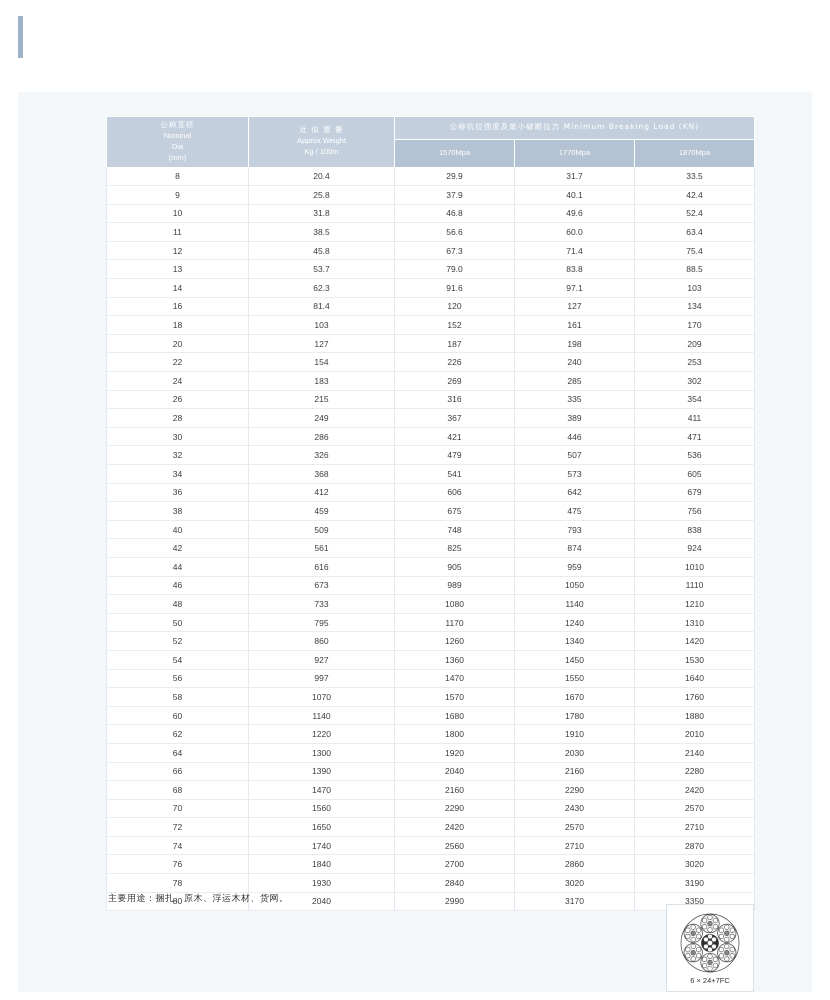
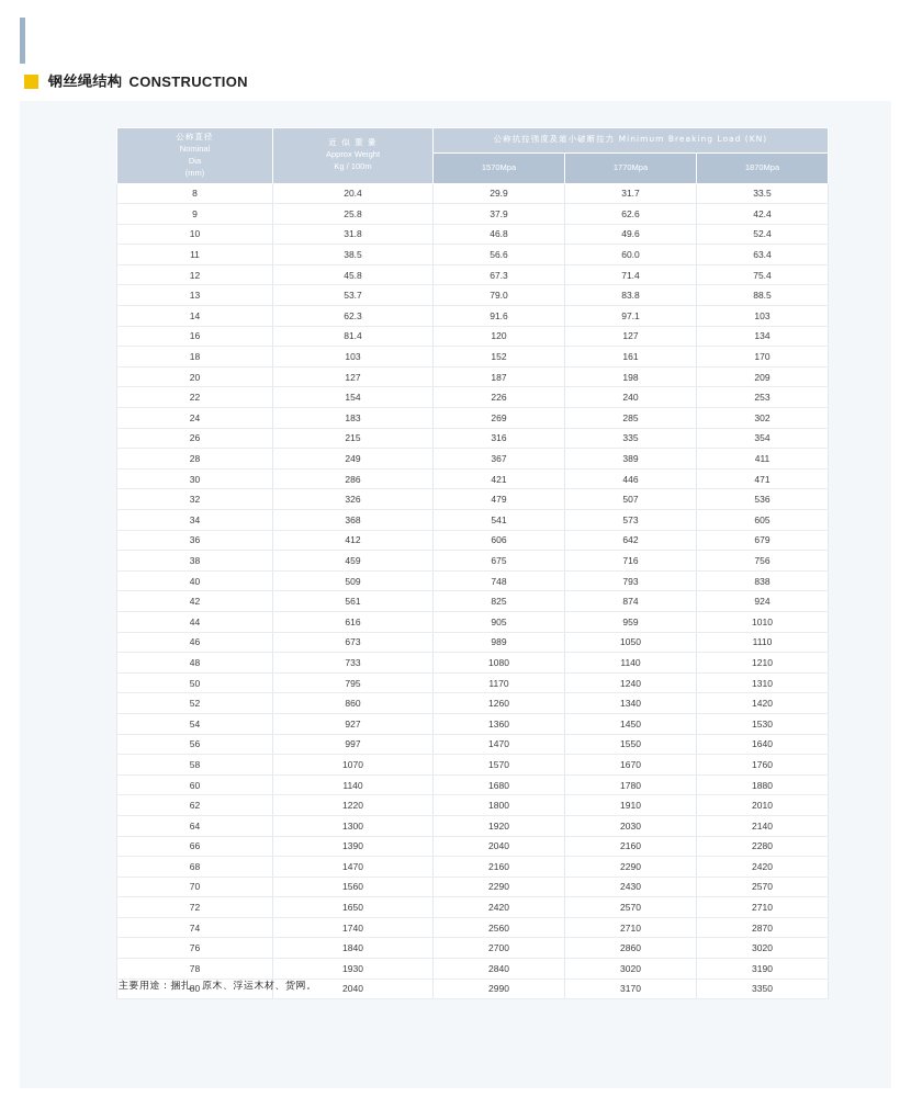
+ 钢丝绳结构
+ CONSTRUCTION
  公称直径 Nominal Dia (mm)	近 似 重 量 Approx Weight Kg / 100m	公称抗拉强度及最小破断拉力 Minimum Breaking Load (KN)
  1570Mpa	1770Mpa	1870Mpa
  8	20.4	29.9	31.7	33.5
- 9	25.8	37.9	40.1	42.4
+ 9	25.8	37.9	62.6	42.4
  10	31.8	46.8	49.6	52.4
  11	38.5	56.6	60.0	63.4
  12	45.8	67.3	71.4	75.4
  13	53.7	79.0	83.8	88.5
  14	62.3	91.6	97.1	103
  16	81.4	120	127	134
  18	103	152	161	170
  20	127	187	198	209
  22	154	226	240	253
  24	183	269	285	302
  26	215	316	335	354
  28	249	367	389	411
  30	286	421	446	471
  32	326	479	507	536
  34	368	541	573	605
  36	412	606	642	679
- 38	459	675	475	756
+ 38	459	675	716	756
  40	509	748	793	838
  42	561	825	874	924
  44	616	905	959	1010
  46	673	989	1050	1110
  48	733	1080	1140	1210
  50	795	1170	1240	1310
  52	860	1260	1340	1420
  54	927	1360	1450	1530
  56	997	1470	1550	1640
  58	1070	1570	1670	1760
  60	1140	1680	1780	1880
  62	1220	1800	1910	2010
  64	1300	1920	2030	2140
  66	1390	2040	2160	2280
  68	1470	2160	2290	2420
  70	1560	2290	2430	2570
  72	1650	2420	2570	2710
  74	1740	2560	2710	2870
  76	1840	2700	2860	3020
  78	1930	2840	3020	3190
  80	2040	2990	3170	3350
  主要用途：捆扎、原木、浮运木材、货网。
- 6 × 24+7FC
